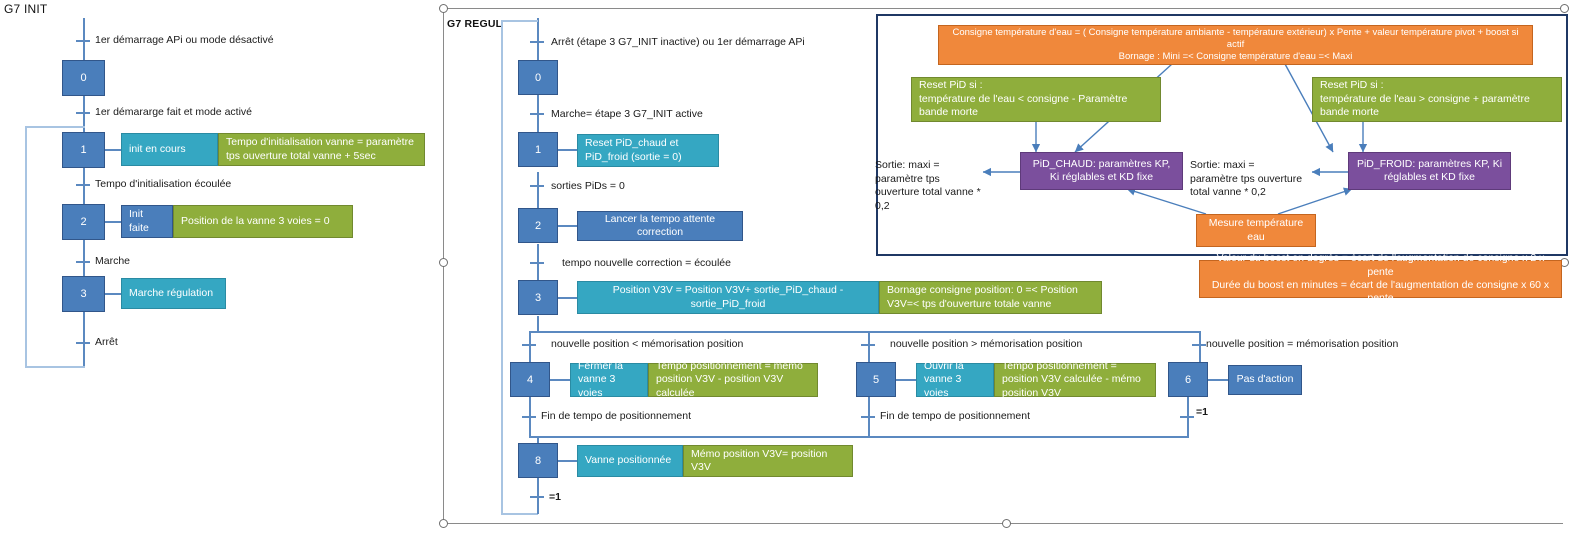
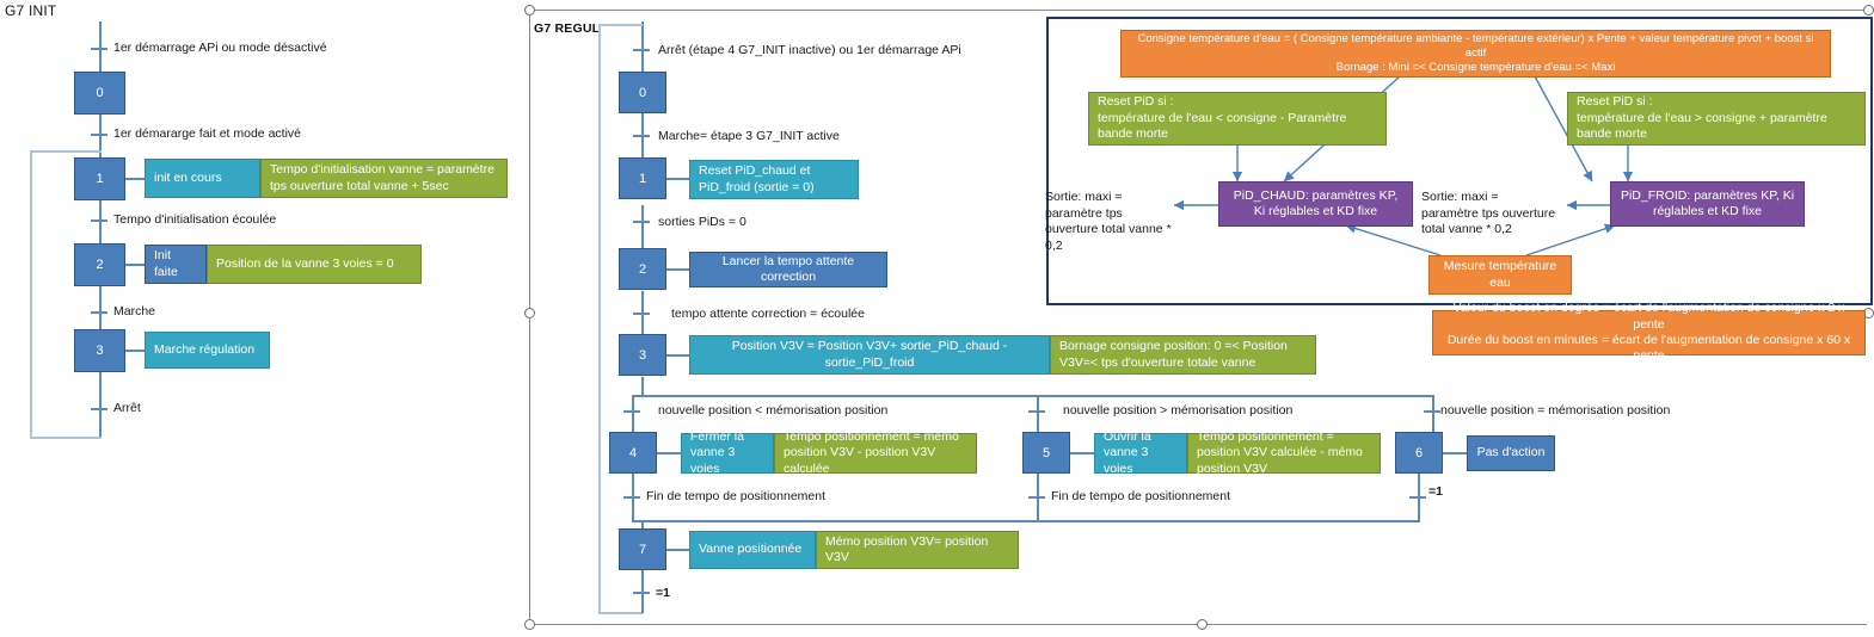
  G7 INIT
  1er démarrage APi ou mode désactivé
  1er démararge fait et mode activé
  Tempo d'initialisation écoulée
  Marche
  Arrêt
  0
  1
  init en cours
  Tempo d'initialisation vanne = paramètre tps ouverture total vanne + 5sec
  2
  Init faite
  Position de la vanne 3 voies = 0
  3
  Marche régulation
  G7 REGUL
- Arrêt (étape 3 G7_INIT inactive) ou 1er démarrage APi
+ Arrêt (étape 4 G7_INIT inactive) ou 1er démarrage APi
  Marche= étape 3 G7_INIT active
  sorties PiDs = 0
- tempo nouvelle correction = écoulée
+ tempo attente correction = écoulée
  0
  1
  Reset PiD_chaud et PiD_froid (sortie = 0)
  2
  Lancer la tempo attente correction
  3
  Position V3V = Position V3V+ sortie_PiD_chaud - sortie_PiD_froid
  Bornage consigne position: 0 =< Position V3V=< tps d'ouverture totale vanne
  nouvelle position < mémorisation position
  nouvelle position > mémorisation position
  nouvelle position = mémorisation position
  4
  Fermer la vanne 3 voies
  Tempo positionnement = mémo position V3V - position V3V calculée
  5
  Ouvrir la vanne 3 voies
  Tempo positionnement = position V3V calculée - mémo position V3V
  6
  Pas d'action
  Fin de tempo de positionnement
  Fin de tempo de positionnement
  =1
- 8
+ 7
  Vanne positionnée
  Mémo position V3V= position V3V
  =1
  Consigne température d'eau = ( Consigne température ambiante - température extérieur) x Pente + valeur température pivot + boost si actif
  Bornage : Mini =< Consigne température d'eau =< Maxi
  Reset PiD si :
  température de l'eau < consigne - Paramètre bande morte
  Reset PiD si :
  température de l'eau > consigne + paramètre bande morte
  PiD_CHAUD: paramètres KP, Ki réglables et KD fixe
  PiD_FROID: paramètres KP, Ki réglables et KD fixe
  Sortie: maxi = paramètre tps ouverture total vanne * 0,2
  Sortie: maxi = paramètre tps ouverture total vanne * 0,2
  Mesure température eau
  Valeur du boost en degrés = écart de l'augmentation de consigne x 2 x pente
  Durée du boost en minutes = écart de l'augmentation de consigne x 60 x pente
